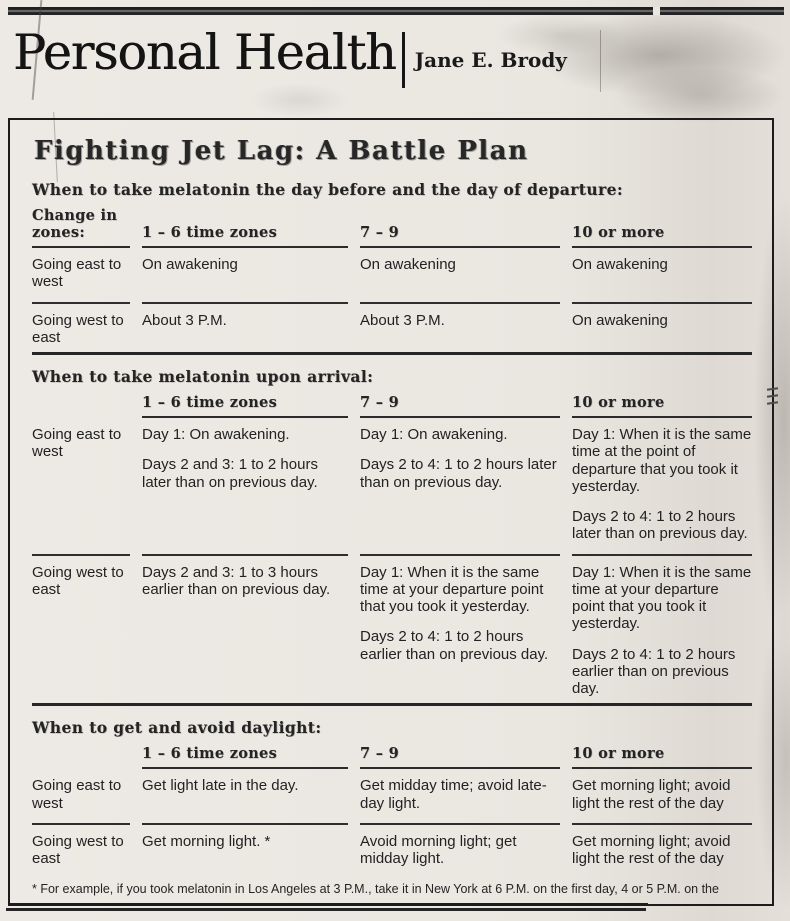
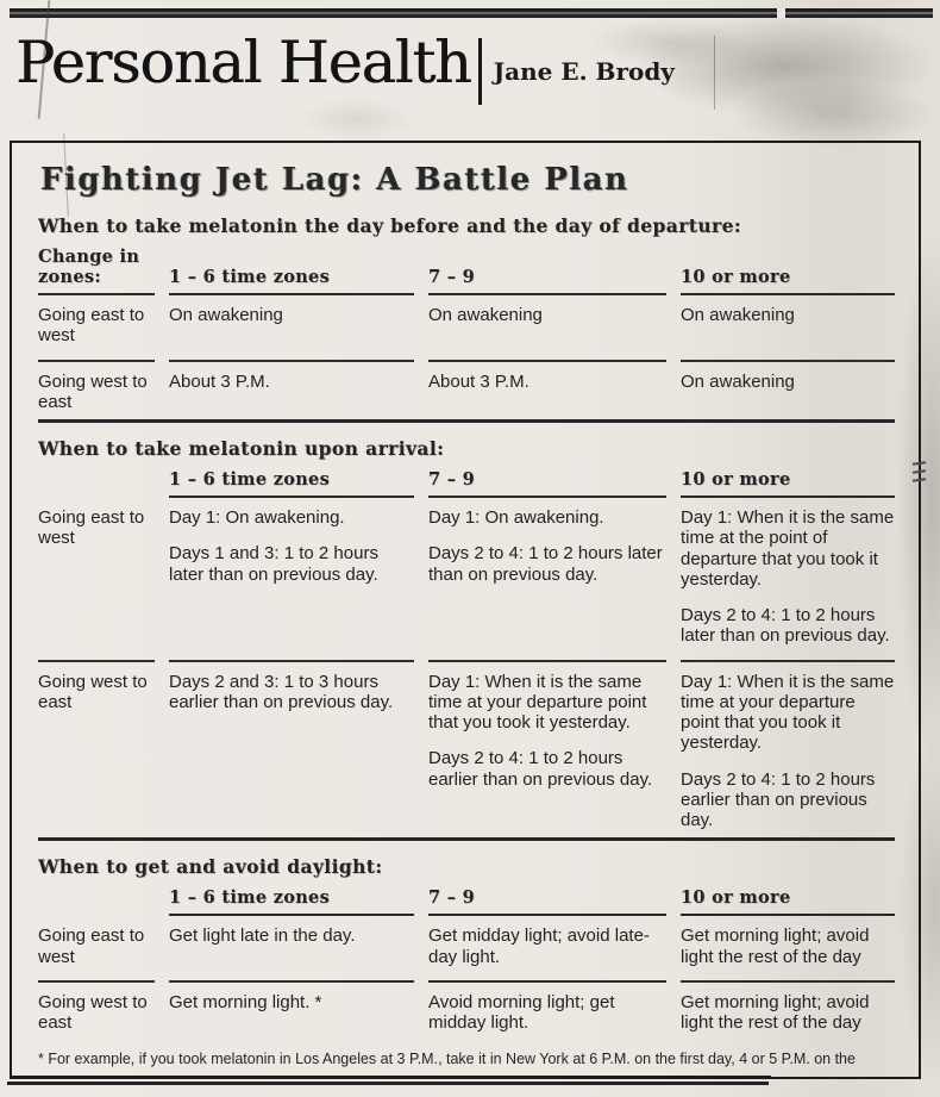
  Personal Health
  Jane E. Brody
  Fighting Jet Lag: A Battle Plan
  When to take melatonin the day before and the day of departure:
  Change in zones:
  1 – 6 time zones
  7 – 9
  10 or more
  Going east to west
  On awakening
  On awakening
  On awakening
  Going west to east
  About 3 P.M.
  About 3 P.M.
  On awakening
  When to take melatonin upon arrival:
  1 – 6 time zones
  7 – 9
  10 or more
  Going east to west
  Day 1: On awakening.
- Days 2 and 3: 1 to 2 hours later than on previous day.
+ Days 1 and 3: 1 to 2 hours later than on previous day.
  Day 1: On awakening.
  Days 2 to 4: 1 to 2 hours later than on previous day.
  Day 1: When it is the same time at the point of departure that you took it yesterday.
  Days 2 to 4: 1 to 2 hours later than on previous day.
  Going west to east
  Days 2 and 3: 1 to 3 hours earlier than on previous day.
  Day 1: When it is the same time at your departure point that you took it yesterday.
  Days 2 to 4: 1 to 2 hours earlier than on previous day.
  Day 1: When it is the same time at your departure point that you took it yesterday.
  Days 2 to 4: 1 to 2 hours earlier than on previous day.
  When to get and avoid daylight:
  1 – 6 time zones
  7 – 9
  10 or more
  Going east to west
  Get light late in the day.
- Get midday time; avoid late-day light.
+ Get midday light; avoid late-day light.
  Get morning light; avoid light the rest of the day
  Going west to east
  Get morning light. *
  Avoid morning light; get midday light.
  Get morning light; avoid light the rest of the day
  * For example, if you took melatonin in Los Angeles at 3 P.M., take it in New York at 6 P.M. on the first day, 4 or 5 P.M. on the
